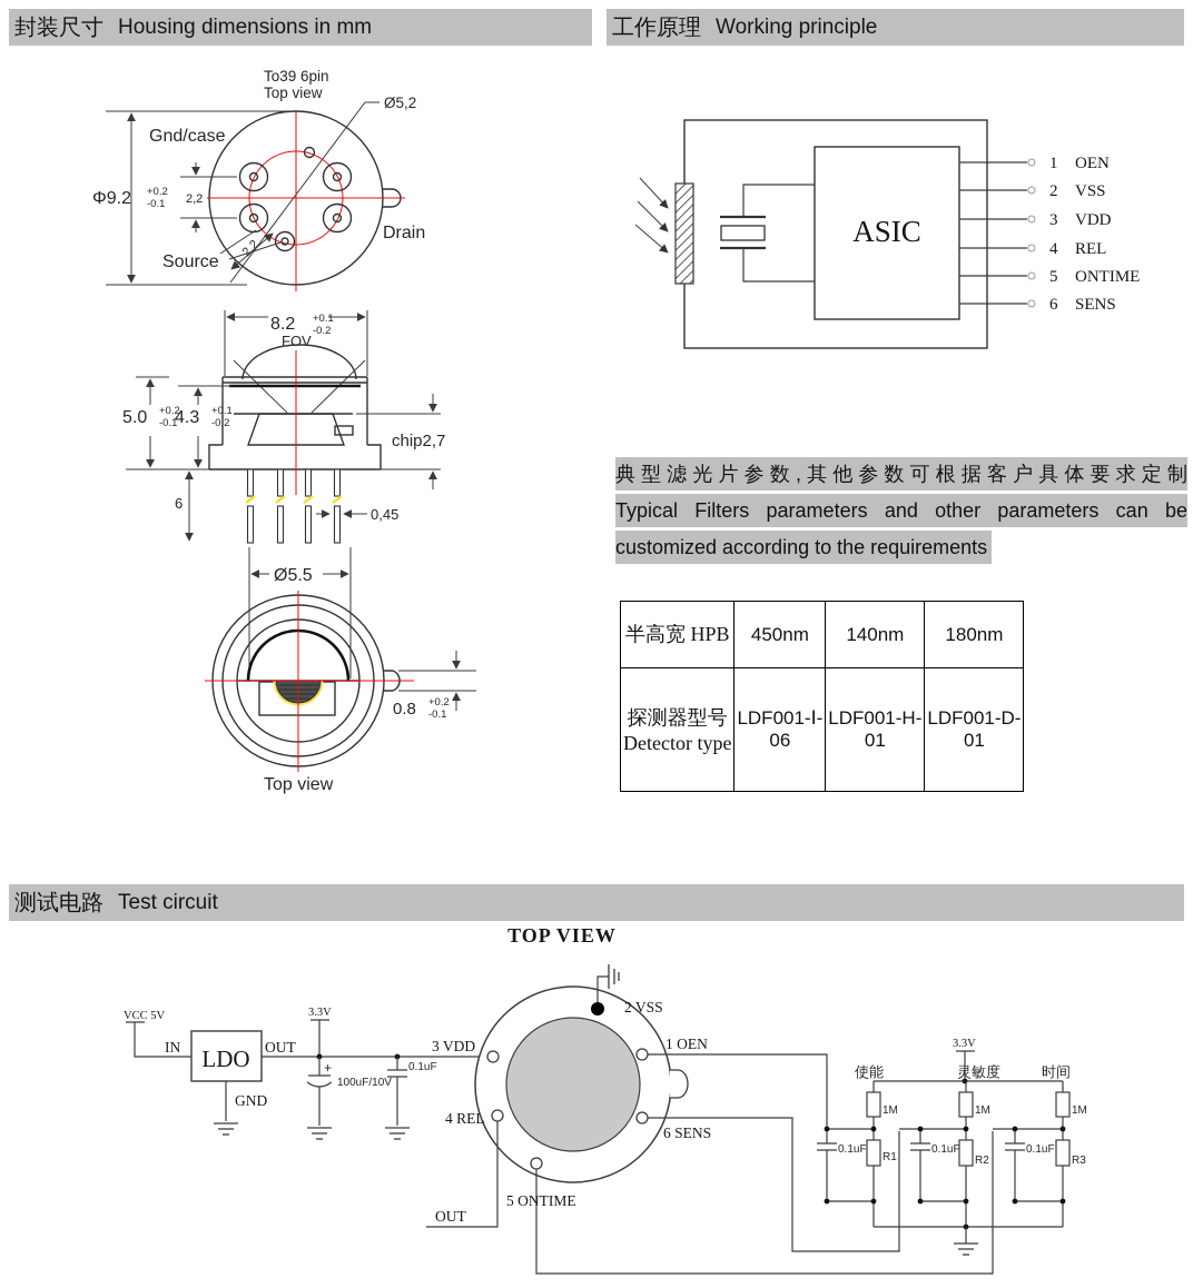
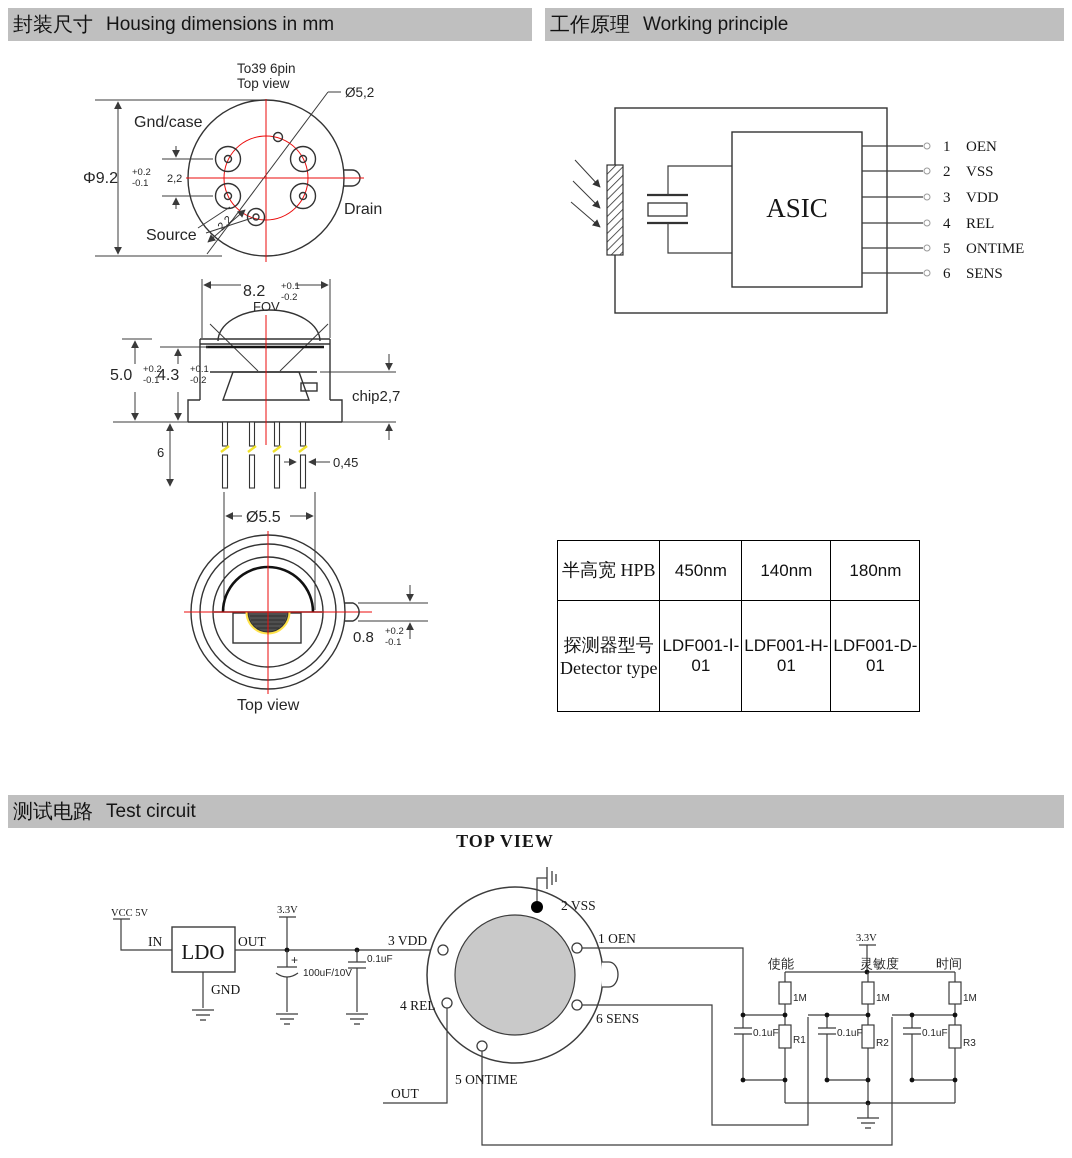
  封装尺寸
  Housing dimensions in mm
  工作原理
  Working principle
  测试电路
  Test circuit
  To39 6pin
  Top view
  Ø5,2
  Φ9.2
  +0.2
  -0.1
  Gnd/case
  2,2
  Source
  Drain
  8.2
  +0.1
  -0.2
  FOV
  5.0
  +0.2
  -0.1
  4.3
  +0.1
  -0.2
  chip2,7
  6
  0,45
  Ø5.5
  0.8
  +0.2
  -0.1
  Top view
  ASIC
  1
  OEN
  2
  VSS
  3
  VDD
  4
  REL
  5
  ONTIME
  6
  SENS
- 典型滤光片参数,其他参数可根据客户具体要求定制
- Typical Filters parameters and other parameters can be
- customized according to the requirements
  半高宽 HPB	450nm	140nm	180nm
- 探测器型号 Detector type	LDF001-Ⅰ- 06	LDF001-H- 01	LDF001-D- 01
+ 探测器型号 Detector type	LDF001-Ⅰ- 01	LDF001-H- 01	LDF001-D- 01
  TOP VIEW
  VCC 5V
  IN
  LDO
  OUT
  GND
  3.3V
  +
  100uF/10V
  0.1uF
  2 VSS
  3 VDD
  4 REL
  1 OEN
  6 SENS
  5 ONTIME
  OUT
  3.3V
  使能
  灵敏度
  时间
  0.1uF
  0.1uF
  0.1uF
  1M
  1M
  1M
  R1
  R2
  R3
